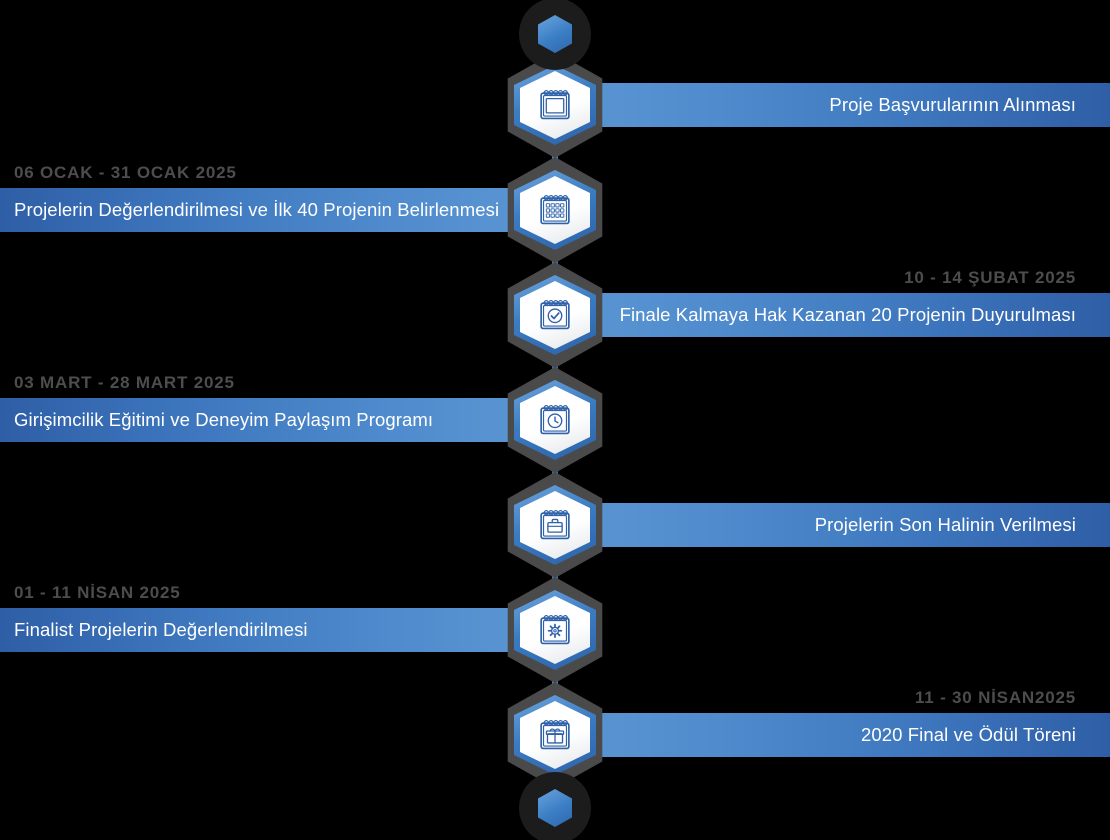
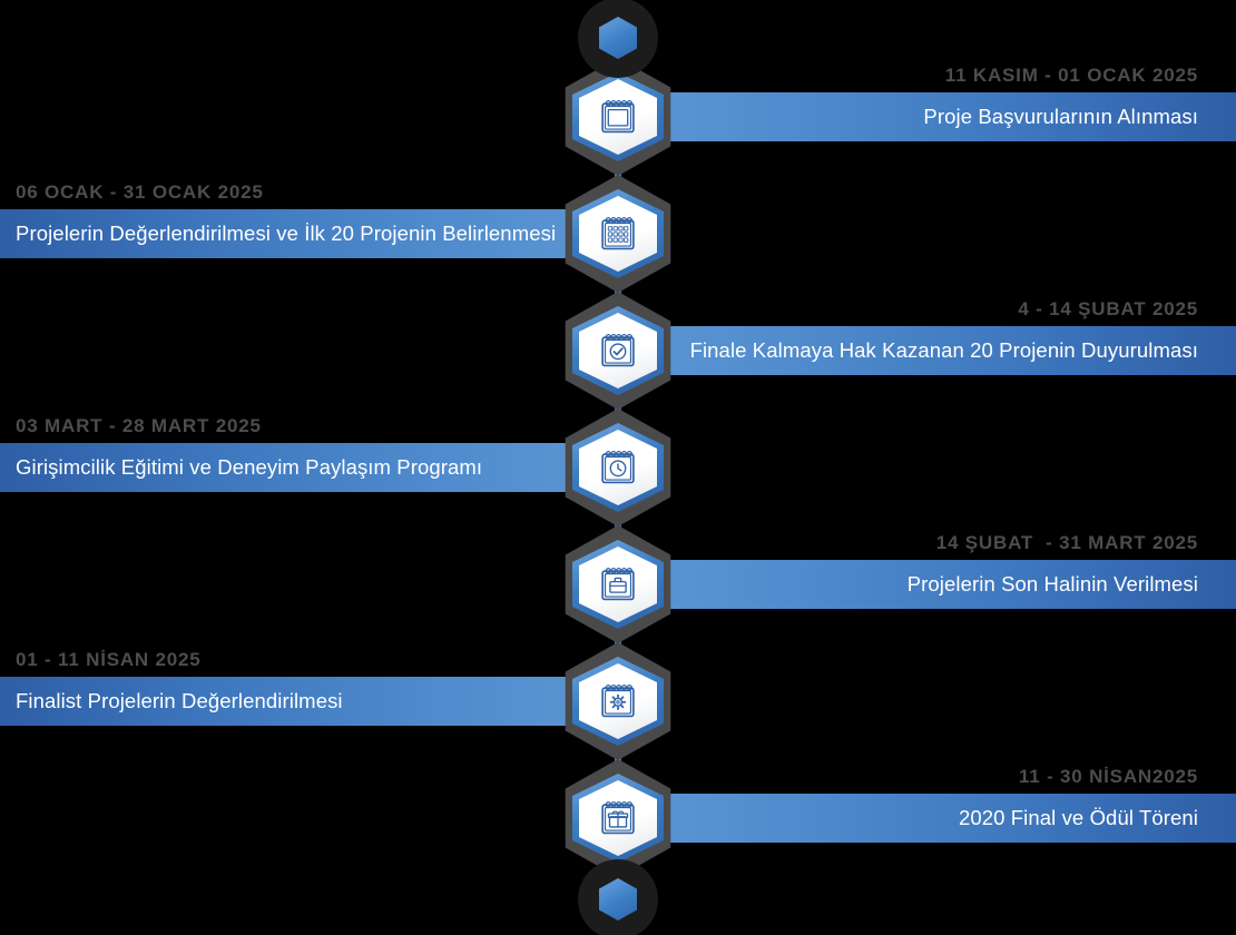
+ 11 KASIM - 01 OCAK 2025
  Proje Başvurularının Alınması
  06 OCAK - 31 OCAK 2025
- Projelerin Değerlendirilmesi ve İlk 40 Projenin Belirlenmesi
+ Projelerin Değerlendirilmesi ve İlk 20 Projenin Belirlenmesi
- 10 - 14 ŞUBAT 2025
+ 4 - 14 ŞUBAT 2025
  Finale Kalmaya Hak Kazanan 20 Projenin Duyurulması
  03 MART - 28 MART 2025
  Girişimcilik Eğitimi ve Deneyim Paylaşım Programı
+ 14 ŞUBAT - 31 MART 2025
  Projelerin Son Halinin Verilmesi
  01 - 11 NİSAN 2025
  Finalist Projelerin Değerlendirilmesi
  11 - 30 NİSAN2025
  2020 Final ve Ödül Töreni
